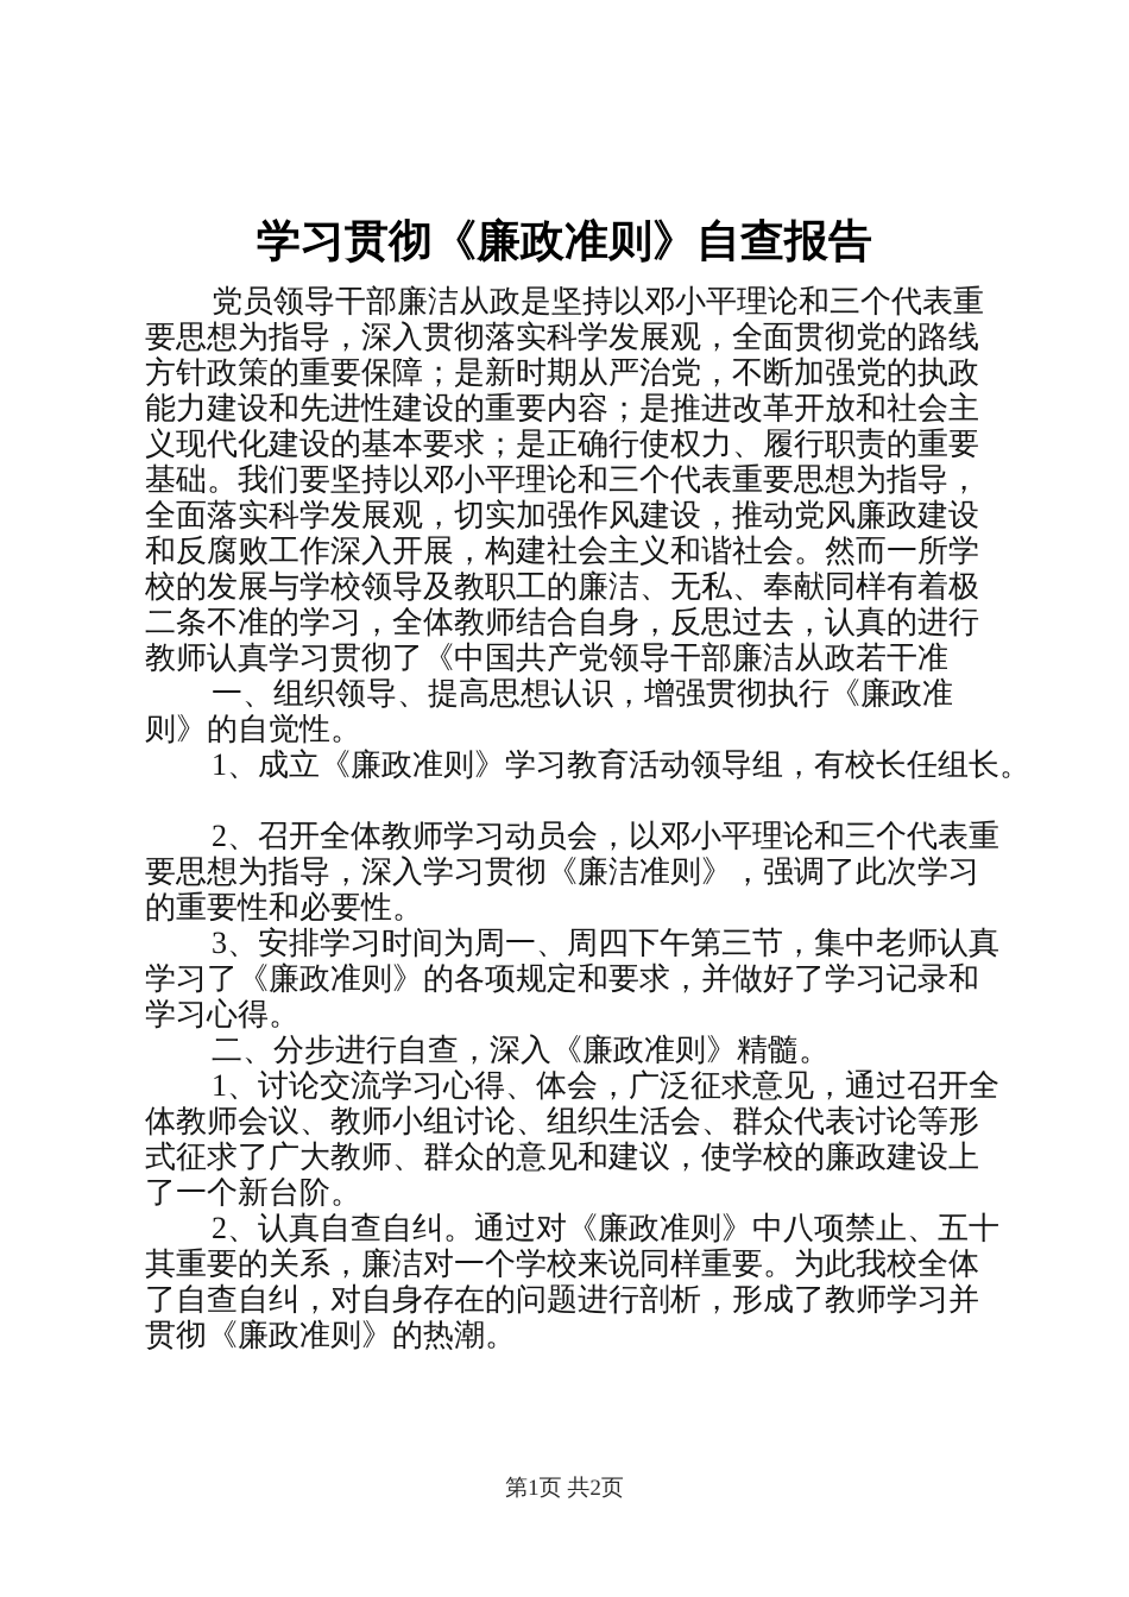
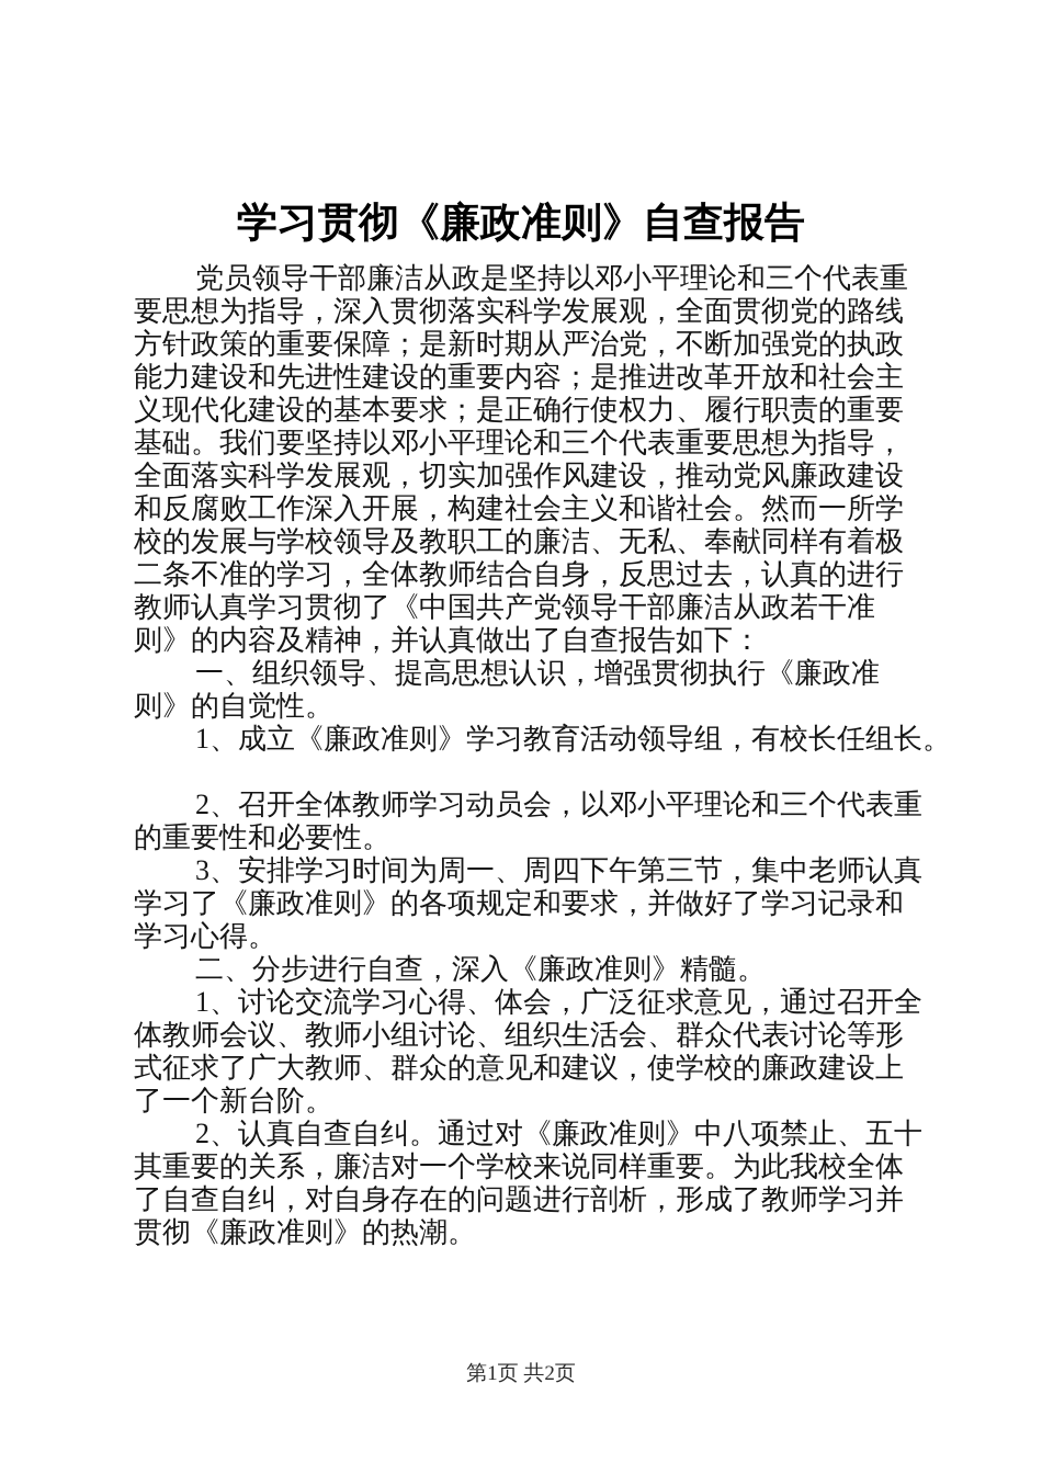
  学习贯彻《廉政准则》自查报告
  党员领导干部廉洁从政是坚持以邓小平理论和三个代表重
  要思想为指导，深入贯彻落实科学发展观，全面贯彻党的路线
  方针政策的重要保障；是新时期从严治党，不断加强党的执政
  能力建设和先进性建设的重要内容；是推进改革开放和社会主
  义现代化建设的基本要求；是正确行使权力、履行职责的重要
  基础。我们要坚持以邓小平理论和三个代表重要思想为指导，
  全面落实科学发展观，切实加强作风建设，推动党风廉政建设
  和反腐败工作深入开展，构建社会主义和谐社会。然而一所学
  校的发展与学校领导及教职工的廉洁、无私、奉献同样有着极
  二条不准的学习，全体教师结合自身，反思过去，认真的进行
  教师认真学习贯彻了《中国共产党领导干部廉洁从政若干准
+ 则》的内容及精神，并认真做出了自查报告如下：
  一、组织领导、提高思想认识，增强贯彻执行《廉政准
  则》的自觉性。
  1、成立《廉政准则》学习教育活动领导组，有校长任组长。
  2、召开全体教师学习动员会，以邓小平理论和三个代表重
- 要思想为指导，深入学习贯彻《廉洁准则》，强调了此次学习
  的重要性和必要性。
  3、安排学习时间为周一、周四下午第三节，集中老师认真
  学习了《廉政准则》的各项规定和要求，并做好了学习记录和
  学习心得。
  二、分步进行自查，深入《廉政准则》精髓。
  1、讨论交流学习心得、体会，广泛征求意见，通过召开全
  体教师会议、教师小组讨论、组织生活会、群众代表讨论等形
  式征求了广大教师、群众的意见和建议，使学校的廉政建设上
  了一个新台阶。
  2、认真自查自纠。通过对《廉政准则》中八项禁止、五十
  其重要的关系，廉洁对一个学校来说同样重要。为此我校全体
  了自查自纠，对自身存在的问题进行剖析，形成了教师学习并
  贯彻《廉政准则》的热潮。
  第1页 共2页
